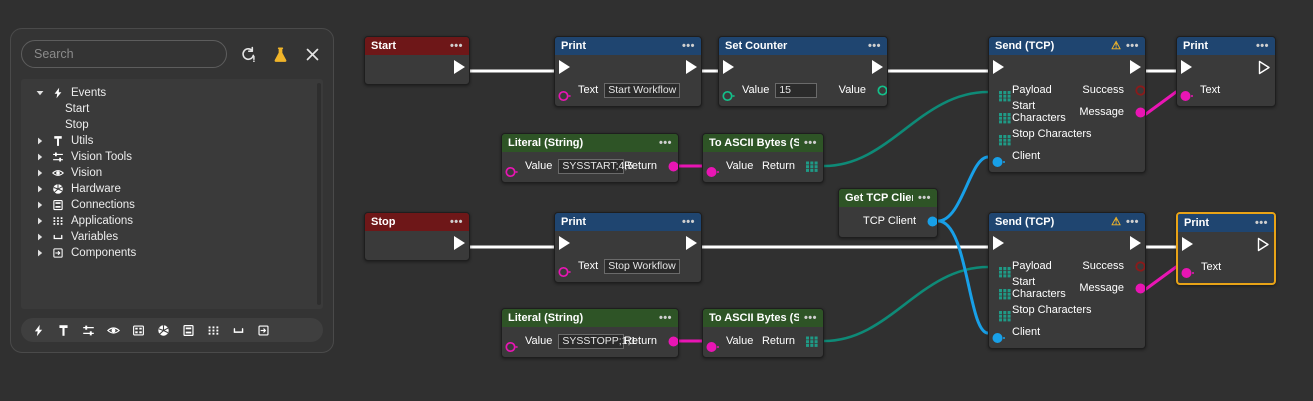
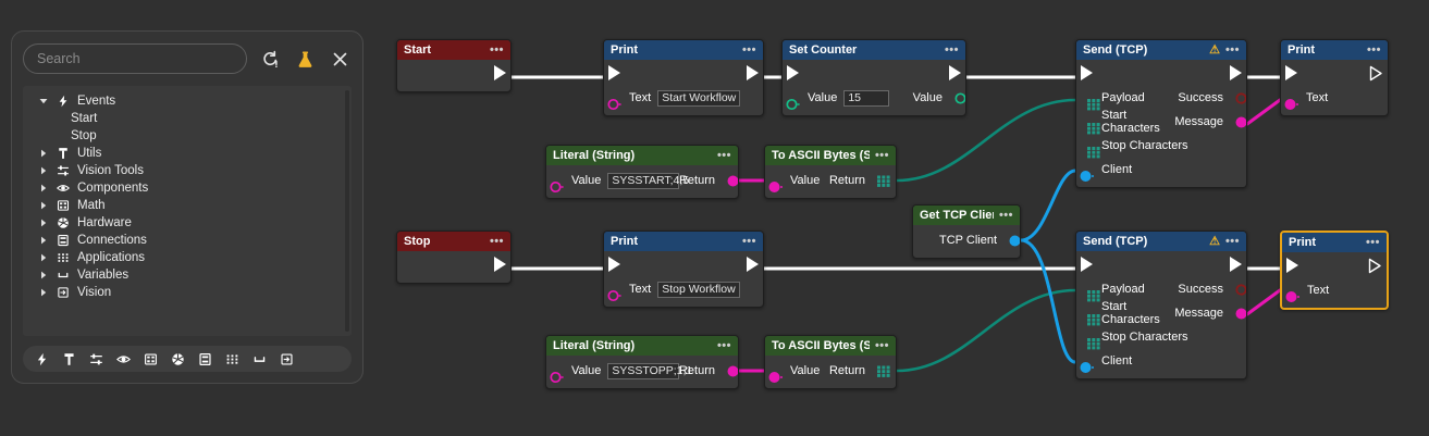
  Start
  •••
  Print
  •••
  Text
  Start Workflow
  Set Counter
  •••
  Value
  15
  Value
  Send (TCP)
  ⚠
  •••
  Payload
  Success
  Start Characters
  Message
  Stop Characters
  Client
  Print
  •••
  Text
  Literal (String)
  •••
  Value
  SYSSTART;4
  Return
  To ASCII Bytes (S
  •••
  Value
  Return
  Get TCP Clie
  •••
  TCP Client
  Stop
  •••
  Print
  •••
  Text
  Stop Workflow
  Send (TCP)
  ⚠
  •••
  Payload
  Success
  Start Characters
  Message
  Stop Characters
  Client
  Print
  •••
  Text
  Literal (String)
  •••
  Value
  SYSSTOPP;
  Return
  To ASCII Bytes (S
  •••
  Value
  Return
  Search
  Events
  Start
  Stop
  Utils
  Vision Tools
- Vision
+ Components
+ Math
  Hardware
  Connections
  Applications
  Variables
- Components
+ Vision
